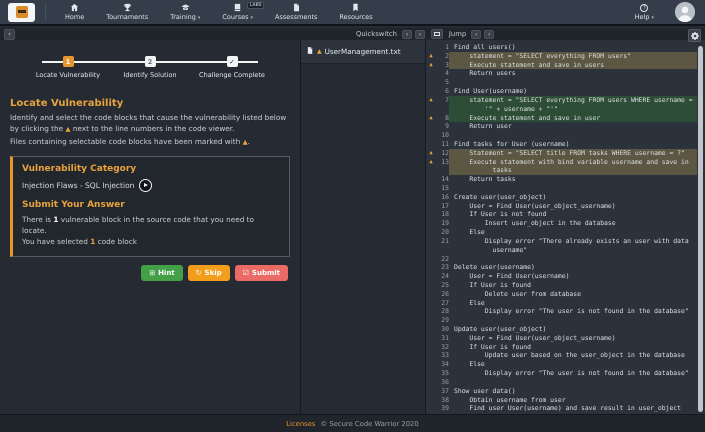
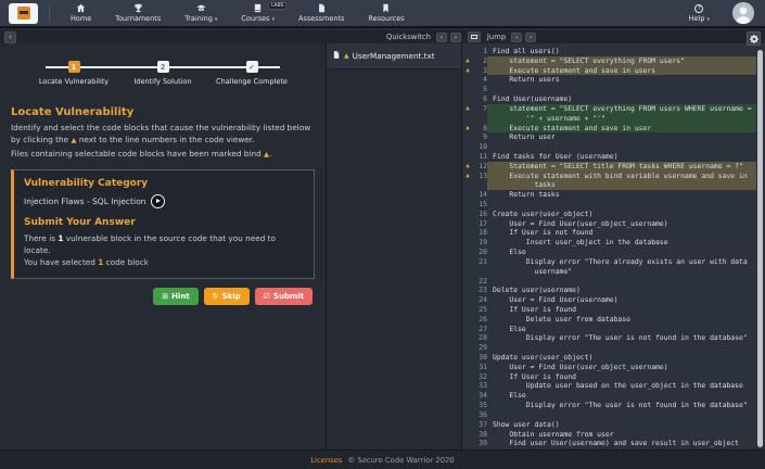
  Home
  Tournaments
  Training
  Courses
  Assessments
  Resources
  Help
  Quickswitch
  Jump
  ‹
  1
  Locate Vulnerability
  2
  Identify Solution
  ✓
  Challenge Complete
  Locate Vulnerability
  Identify and select the code blocks that cause the vulnerability listed below by clicking the ▲ next to the line numbers in the code viewer.
- Files containing selectable code blocks have been marked with ▲.
+ Files containing selectable code blocks have been marked bind ▲.
  Vulnerability Category
  Injection Flaws - SQL Injection
  Submit Your Answer
  There is 1 vulnerable block in the source code that you need to locate.
  You have selected 1 code block
  ⊞
  Hint
  ↻
  Skip
  ☑
  Submit
  UserManagement.txt
  1
  Find all users()
  2
  statement = "SELECT everything FROM users"
  4
  Return users
  5
  6
  Find User(username)
  7
  statement = "SELECT everything FROM users WHERE username =
  '" + username + "'"
  8
  Execute statement and save in user
  9
  Return user
  10
  11
  Find tasks for User (username)
  12
  Statement = "SELECT title FROM tasks WHERE username = ?"
  13
  Execute statement with bind variable username and save in
  tasks
  14
  Return tasks
  15
  16
  Create user(user_object)
  17
  User = Find User(user_object_username)
  18
  If User is not found
  19
  Insert user_object in the database
  20
  Else
  21
  Display error "There already exists an user with data
  username"
  22
  23
  Delete user(username)
  24
  User = Find User(username)
  25
  If User is found
  26
  Delete user from database
  27
  Else
  28
  Display error "The user is not found in the database"
  29
  30
  Update user(user_object)
  31
  User = Find User(user_object_username)
  32
  If User is found
  33
  Update user based on the user_object in the database
  34
  Else
  35
  Display error "The user is not found in the database"
  36
  37
  Show user data()
  38
  Obtain username from user
  39
  Find user User(username) and save result in user_object
  Licenses
  © Secure Code Warrior 2020
